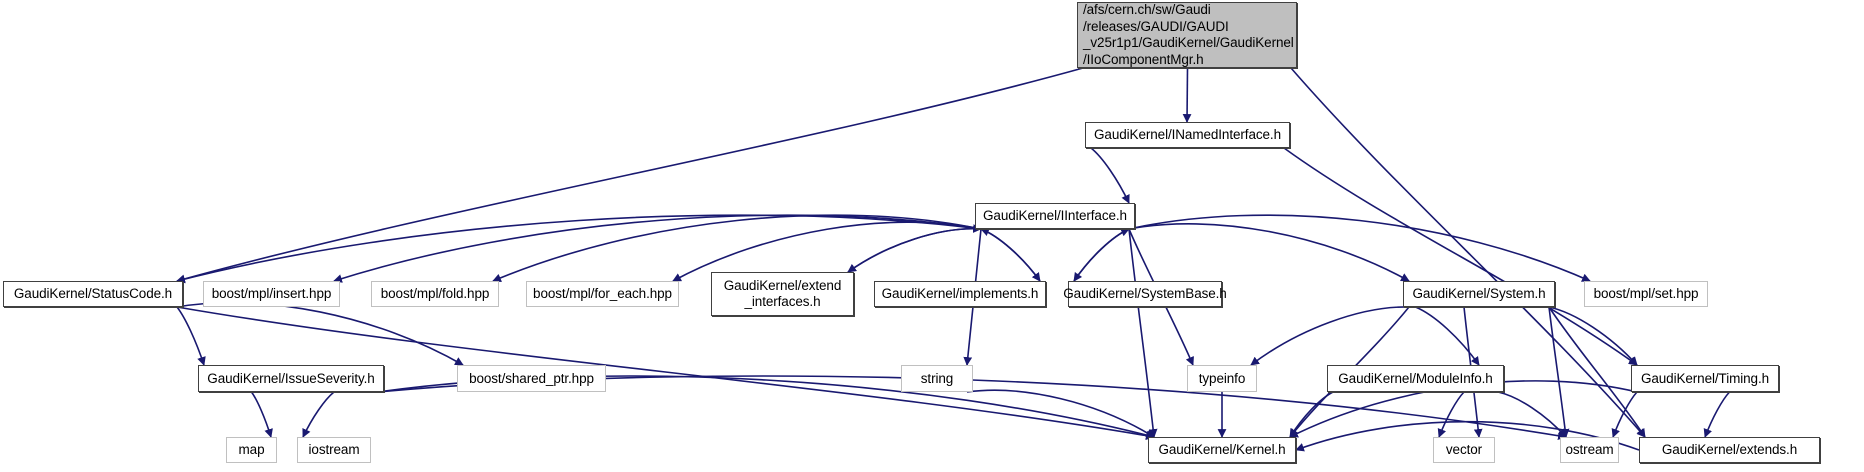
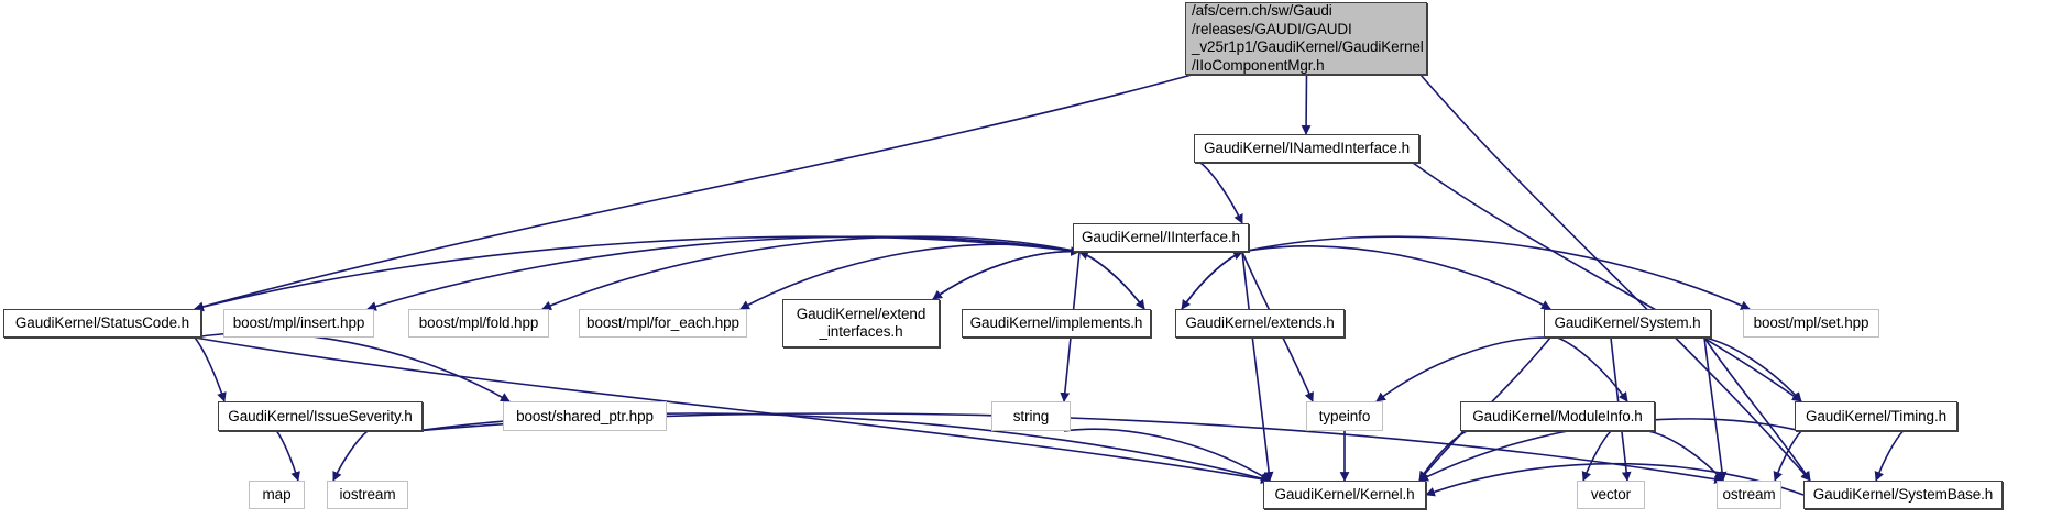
  /afs/cern.ch/sw/Gaudi
  /releases/GAUDI/GAUDI
  _v25r1p1/GaudiKernel/GaudiKernel
  /IIoComponentMgr.h
  GaudiKernel/INamedInterface.h
  GaudiKernel/IInterface.h
  GaudiKernel/StatusCode.h
  boost/mpl/insert.hpp
  boost/mpl/fold.hpp
  boost/mpl/for_each.hpp
  GaudiKernel/extend
  _interfaces.h
  GaudiKernel/implements.h
- GaudiKernel/SystemBase.h
+ GaudiKernel/extends.h
  GaudiKernel/System.h
  boost/mpl/set.hpp
  GaudiKernel/IssueSeverity.h
  boost/shared_ptr.hpp
  string
  typeinfo
  GaudiKernel/ModuleInfo.h
  GaudiKernel/Timing.h
  map
  iostream
  GaudiKernel/Kernel.h
  vector
  ostream
- GaudiKernel/extends.h
+ GaudiKernel/SystemBase.h
